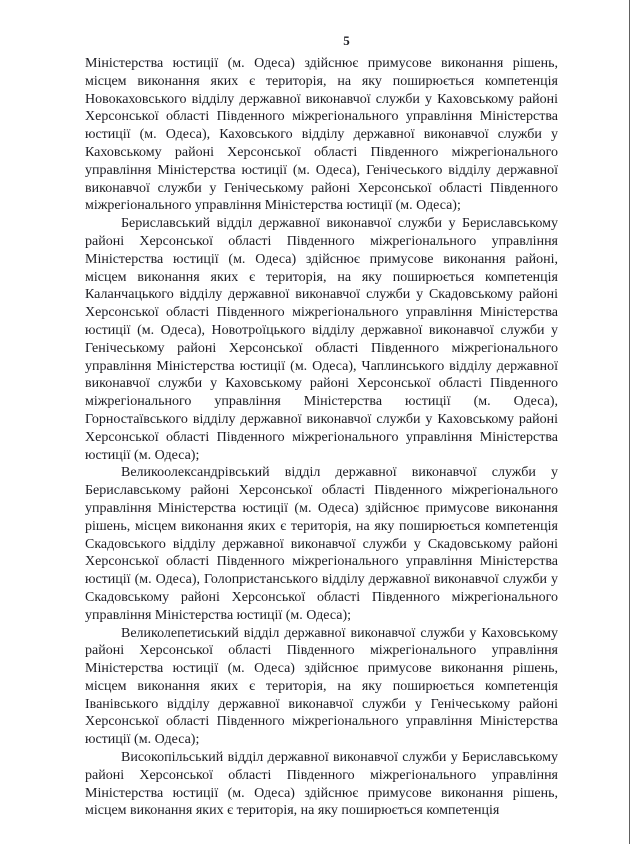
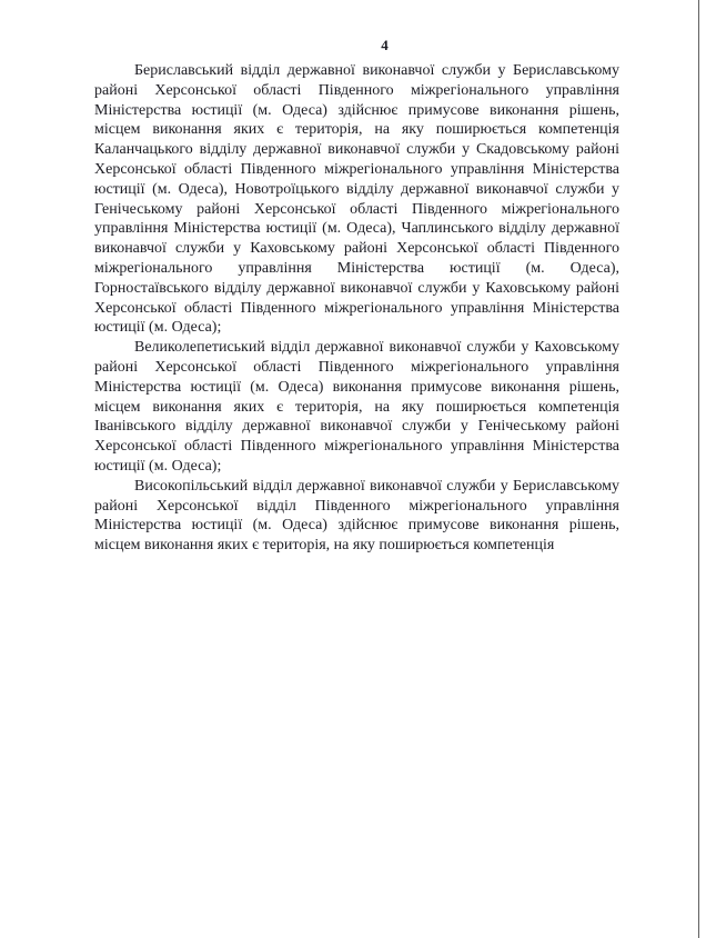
- 5
+ 4
- Міністерства юстиції (м. Одеса) здійснює примусове виконання рішень, місцем виконання яких є територія, на яку поширюється компетенція Новокаховського відділу державної виконавчої служби у Каховському районі Херсонської області Південного міжрегіонального управління Міністерства юстиції (м. Одеса), Каховського відділу державної виконавчої служби у Каховському районі Херсонської області Південного міжрегіонального управління Міністерства юстиції (м. Одеса), Генічеського відділу державної виконавчої служби у Генічеському районі Херсонської області Південного міжрегіонального управління Міністерства юстиції (м. Одеса);
- Бериславський відділ державної виконавчої служби у Бериславському районі Херсонської області Південного міжрегіонального управління Міністерства юстиції (м. Одеса) здійснює примусове виконання районі, місцем виконання яких є територія, на яку поширюється компетенція Каланчацького відділу державної виконавчої служби у Скадовському районі Херсонської області Південного міжрегіонального управління Міністерства юстиції (м. Одеса), Новотроїцького відділу державної виконавчої служби у Генічеському районі Херсонської області Південного міжрегіонального управління Міністерства юстиції (м. Одеса), Чаплинського відділу державної виконавчої служби у Каховському районі Херсонської області Південного міжрегіонального управління Міністерства юстиції (м. Одеса), Горностаївського відділу державної виконавчої служби у Каховському районі Херсонської області Південного міжрегіонального управління Міністерства юстиції (м. Одеса);
+ Бериславський відділ державної виконавчої служби у Бериславському районі Херсонської області Південного міжрегіонального управління Міністерства юстиції (м. Одеса) здійснює примусове виконання рішень, місцем виконання яких є територія, на яку поширюється компетенція Каланчацького відділу державної виконавчої служби у Скадовському районі Херсонської області Південного міжрегіонального управління Міністерства юстиції (м. Одеса), Новотроїцького відділу державної виконавчої служби у Генічеському районі Херсонської області Південного міжрегіонального управління Міністерства юстиції (м. Одеса), Чаплинського відділу державної виконавчої служби у Каховському районі Херсонської області Південного міжрегіонального управління Міністерства юстиції (м. Одеса), Горностаївського відділу державної виконавчої служби у Каховському районі Херсонської області Південного міжрегіонального управління Міністерства юстиції (м. Одеса);
- Великоолександрівський відділ державної виконавчої служби у Бериславському районі Херсонської області Південного міжрегіонального управління Міністерства юстиції (м. Одеса) здійснює примусове виконання рішень, місцем виконання яких є територія, на яку поширюється компетенція Скадовського відділу державної виконавчої служби у Скадовському районі Херсонської області Південного міжрегіонального управління Міністерства юстиції (м. Одеса), Голопристанського відділу державної виконавчої служби у Скадовському районі Херсонської області Південного міжрегіонального управління Міністерства юстиції (м. Одеса);
- Великолепетиський відділ державної виконавчої служби у Каховському районі Херсонської області Південного міжрегіонального управління Міністерства юстиції (м. Одеса) здійснює примусове виконання рішень, місцем виконання яких є територія, на яку поширюється компетенція Іванівського відділу державної виконавчої служби у Генічеському районі Херсонської області Південного міжрегіонального управління Міністерства юстиції (м. Одеса);
+ Великолепетиський відділ державної виконавчої служби у Каховському районі Херсонської області Південного міжрегіонального управління Міністерства юстиції (м. Одеса) виконання примусове виконання рішень, місцем виконання яких є територія, на яку поширюється компетенція Іванівського відділу державної виконавчої служби у Генічеському районі Херсонської області Південного міжрегіонального управління Міністерства юстиції (м. Одеса);
- Високопільський відділ державної виконавчої служби у Бериславському районі Херсонської області Південного міжрегіонального управління Міністерства юстиції (м. Одеса) здійснює примусове виконання рішень, місцем виконання яких є територія, на яку поширюється компетенція
+ Високопільський відділ державної виконавчої служби у Бериславському районі Херсонської відділ Південного міжрегіонального управління Міністерства юстиції (м. Одеса) здійснює примусове виконання рішень, місцем виконання яких є територія, на яку поширюється компетенція
